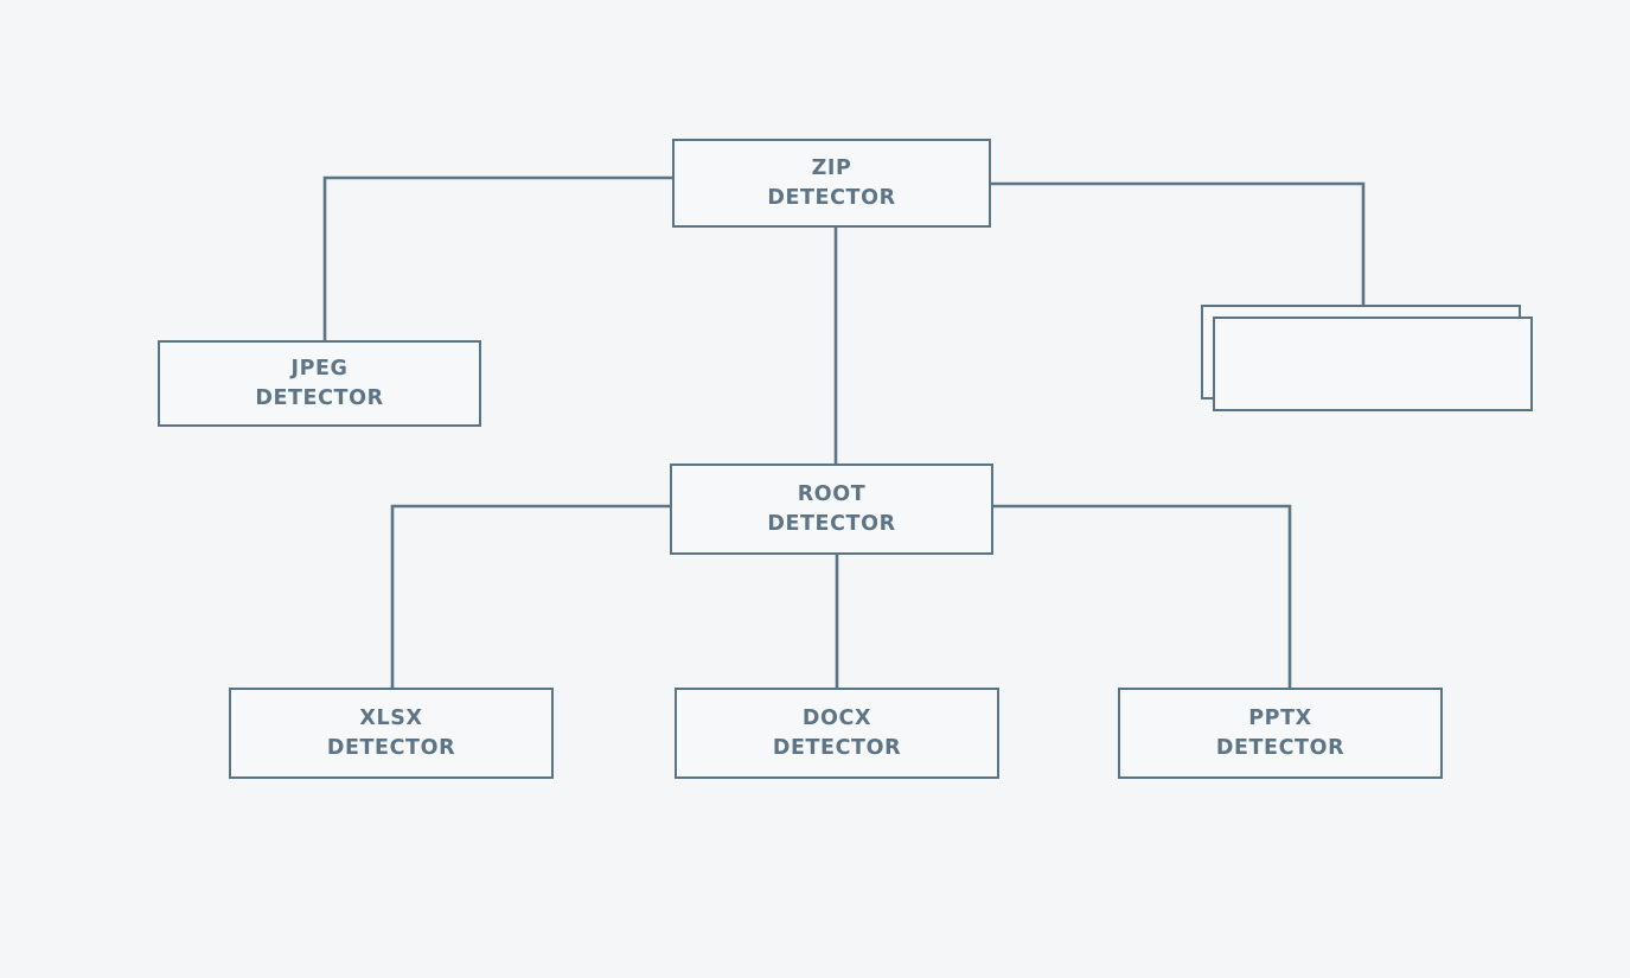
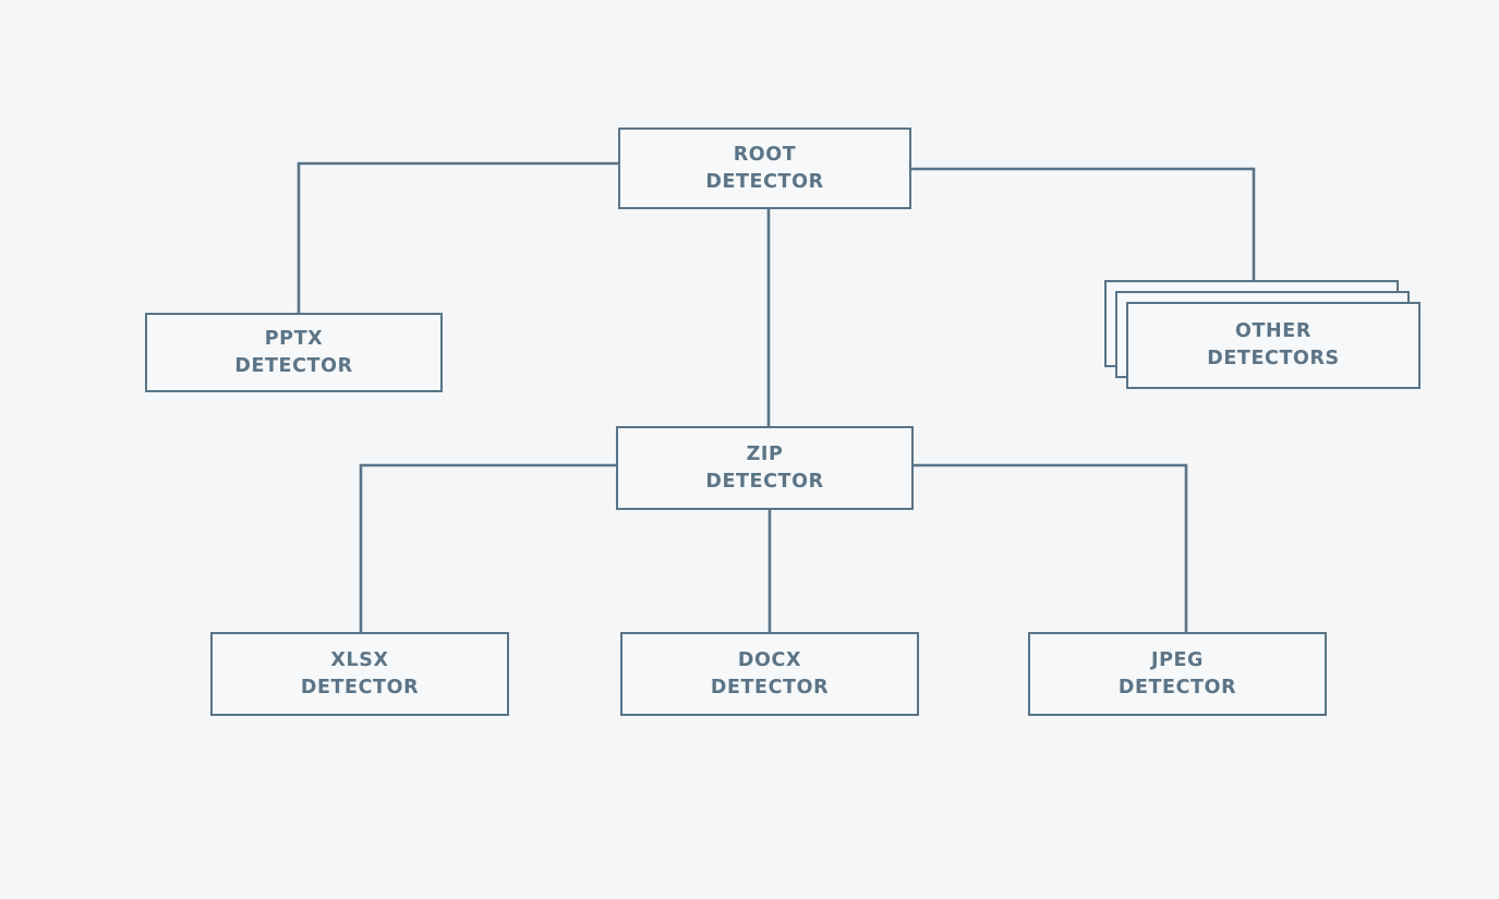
- ZIP
+ ROOT
  DETECTOR
- JPEG
+ PPTX
  DETECTOR
- ROOT
+ ZIP
  DETECTOR
  XLSX
  DETECTOR
  DOCX
  DETECTOR
- PPTX
+ JPEG
  DETECTOR
+ OTHER
+ DETECTORS
